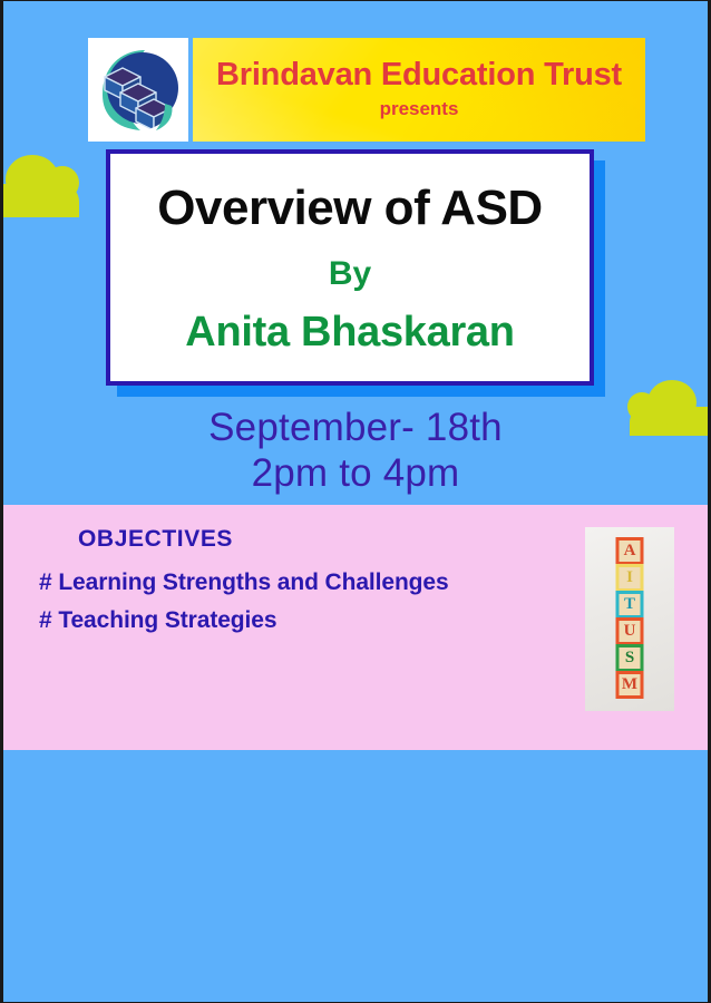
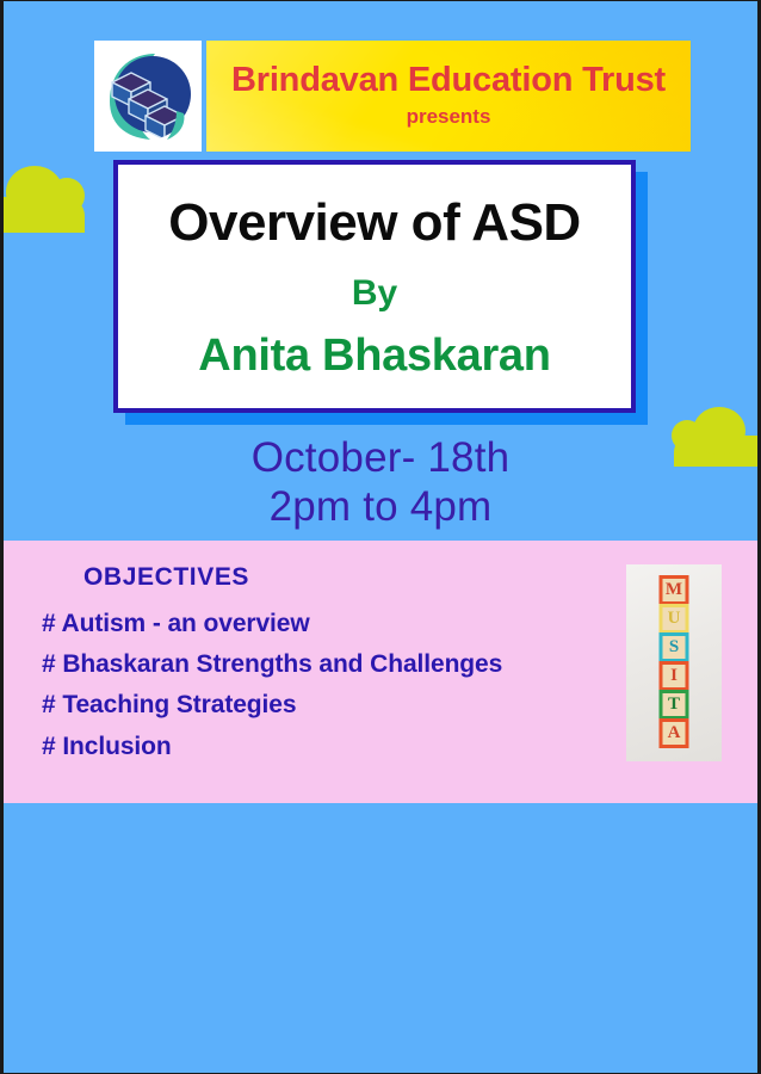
  Brindavan Education Trust
  presents
  Overview of ASD
  By
  Anita Bhaskaran
- September- 18th
+ October- 18th
  2pm to 4pm
  OBJECTIVES
+ # Autism - an overview
- # Learning Strengths and Challenges
+ # Bhaskaran Strengths and Challenges
  # Teaching Strategies
+ # Inclusion
- A
+ M
- I
+ U
- T
+ S
- U
+ I
- S
+ T
- M
+ A
